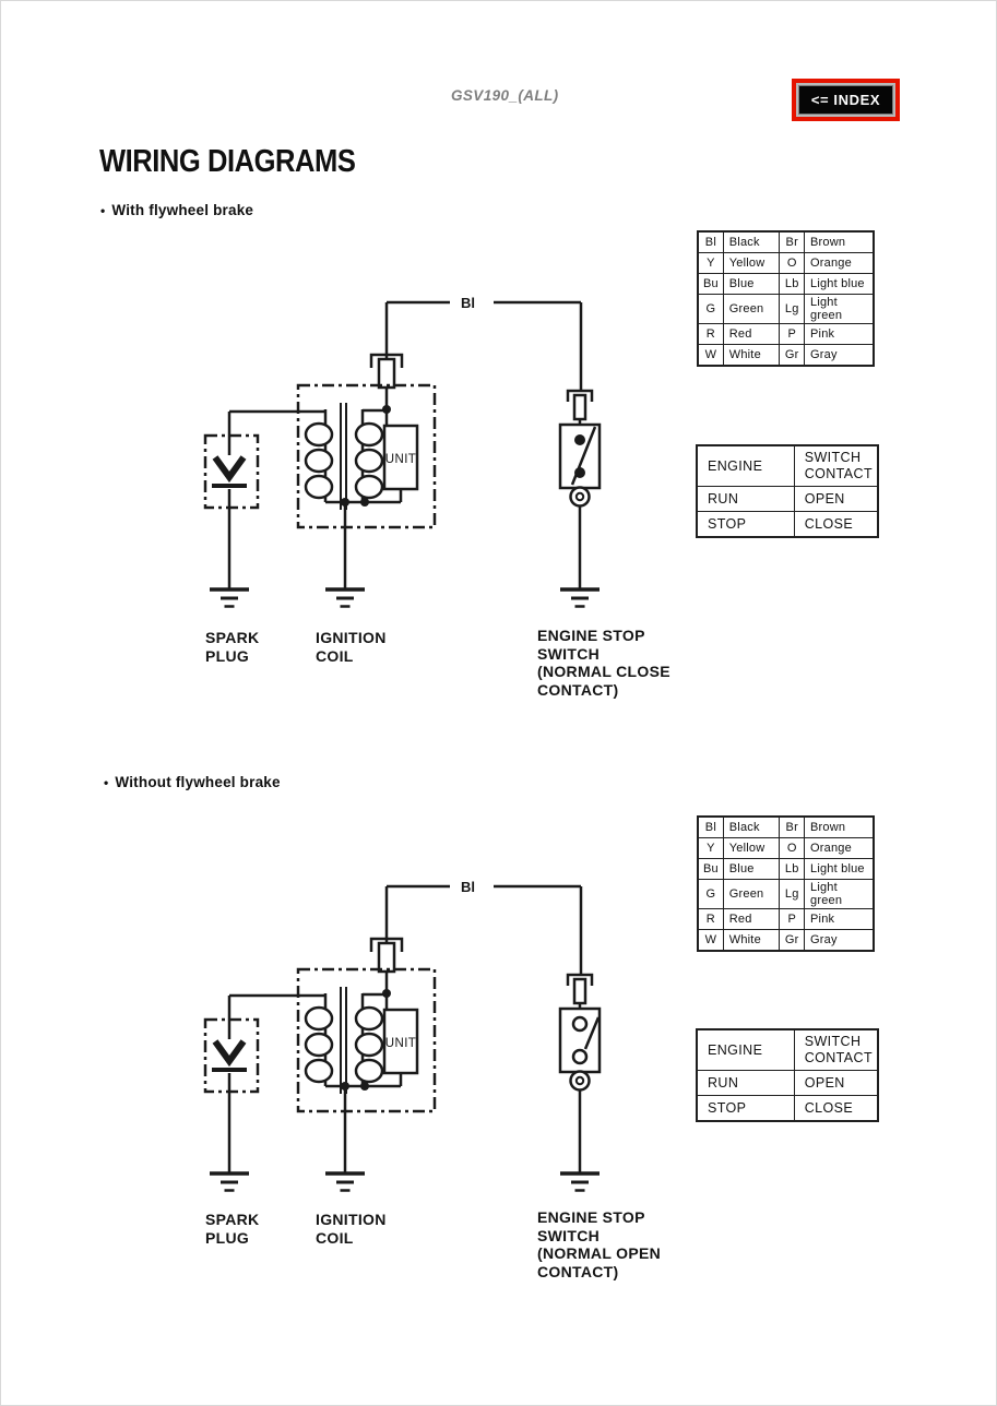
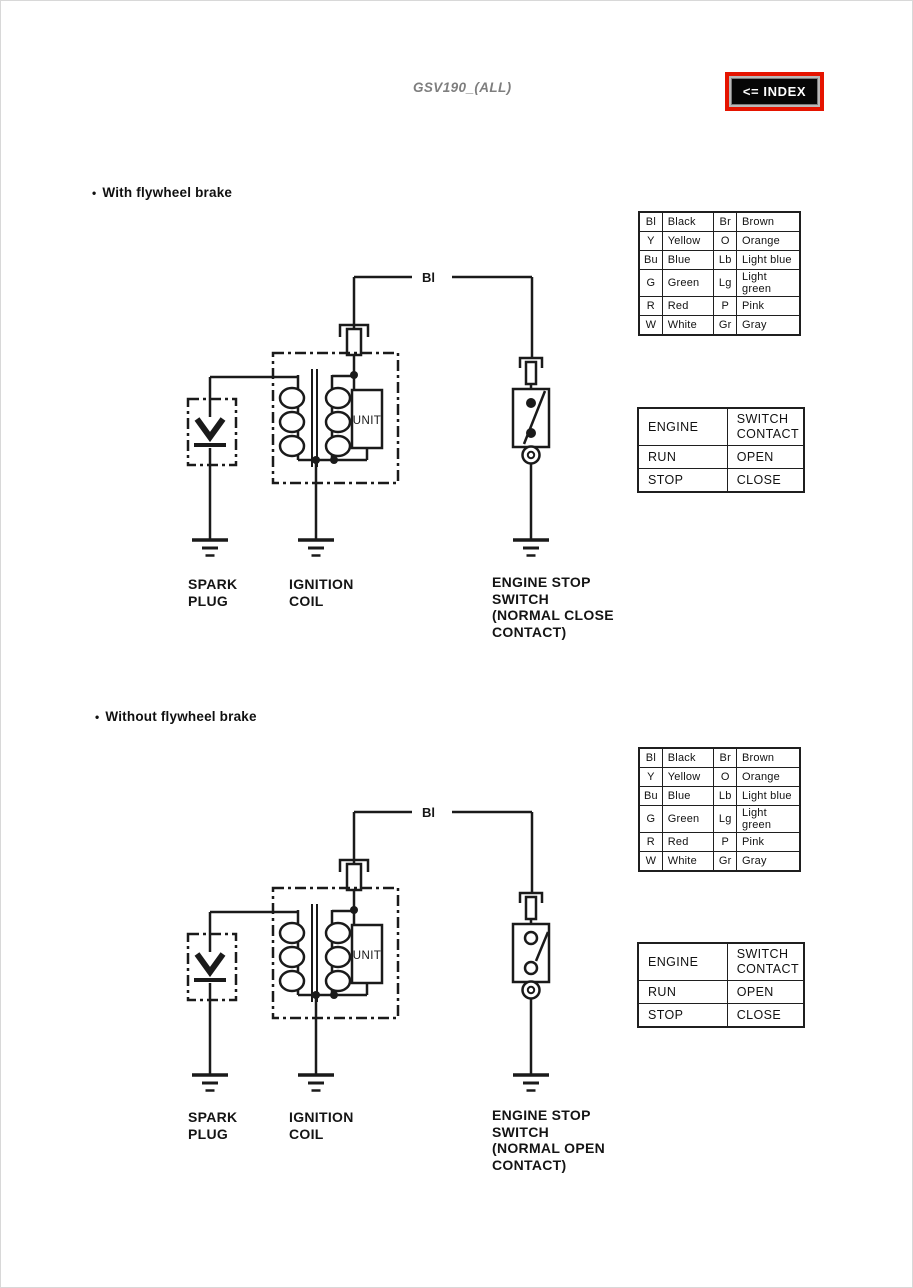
  GSV190_(ALL)
  <= INDEX
- WIRING DIAGRAMS
  • With flywheel brake
  • Without flywheel brake
  Bl
  UNIT
  Bl
  UNIT
  SPARK
  PLUG
  IGNITION
  COIL
  ENGINE STOP
  SWITCH
  (NORMAL CLOSE
  CONTACT)
  SPARK
  PLUG
  IGNITION
  COIL
  ENGINE STOP
  SWITCH
  (NORMAL OPEN
  CONTACT)
  Bl	Black	Br	Brown
  Y	Yellow	O	Orange
  Bu	Blue	Lb	Light blue
  G	Green	Lg	Light green
  R	Red	P	Pink
  W	White	Gr	Gray
  ENGINE	SWITCH CONTACT
  RUN	OPEN
  STOP	CLOSE
  Bl	Black	Br	Brown
  Y	Yellow	O	Orange
  Bu	Blue	Lb	Light blue
  G	Green	Lg	Light green
  R	Red	P	Pink
  W	White	Gr	Gray
  ENGINE	SWITCH CONTACT
  RUN	OPEN
  STOP	CLOSE
